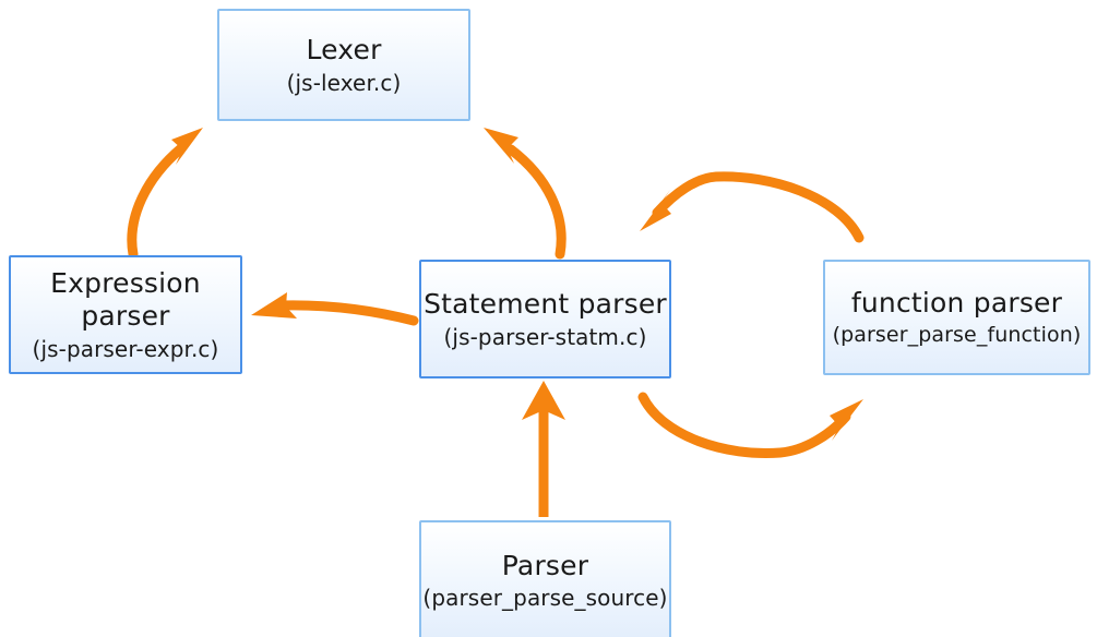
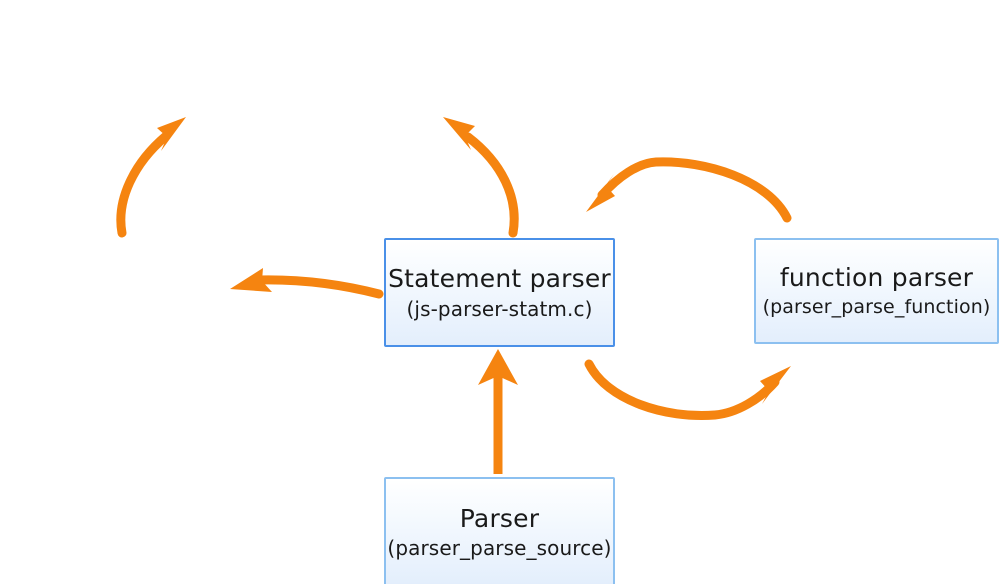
- Lexer
- (js-lexer.c)
- Expression parser
- (js-parser-expr.c)
  Statement parser
  (js-parser-statm.c)
  function parser
  (parser_parse_function)
  Parser
  (parser_parse_source)
